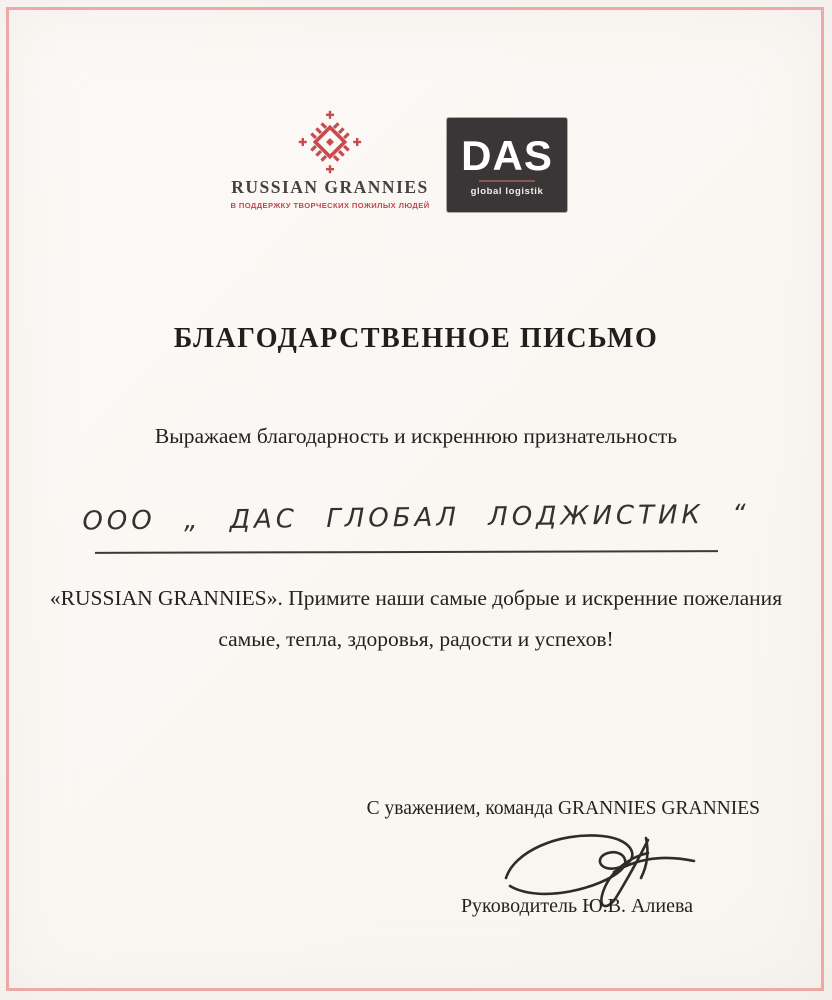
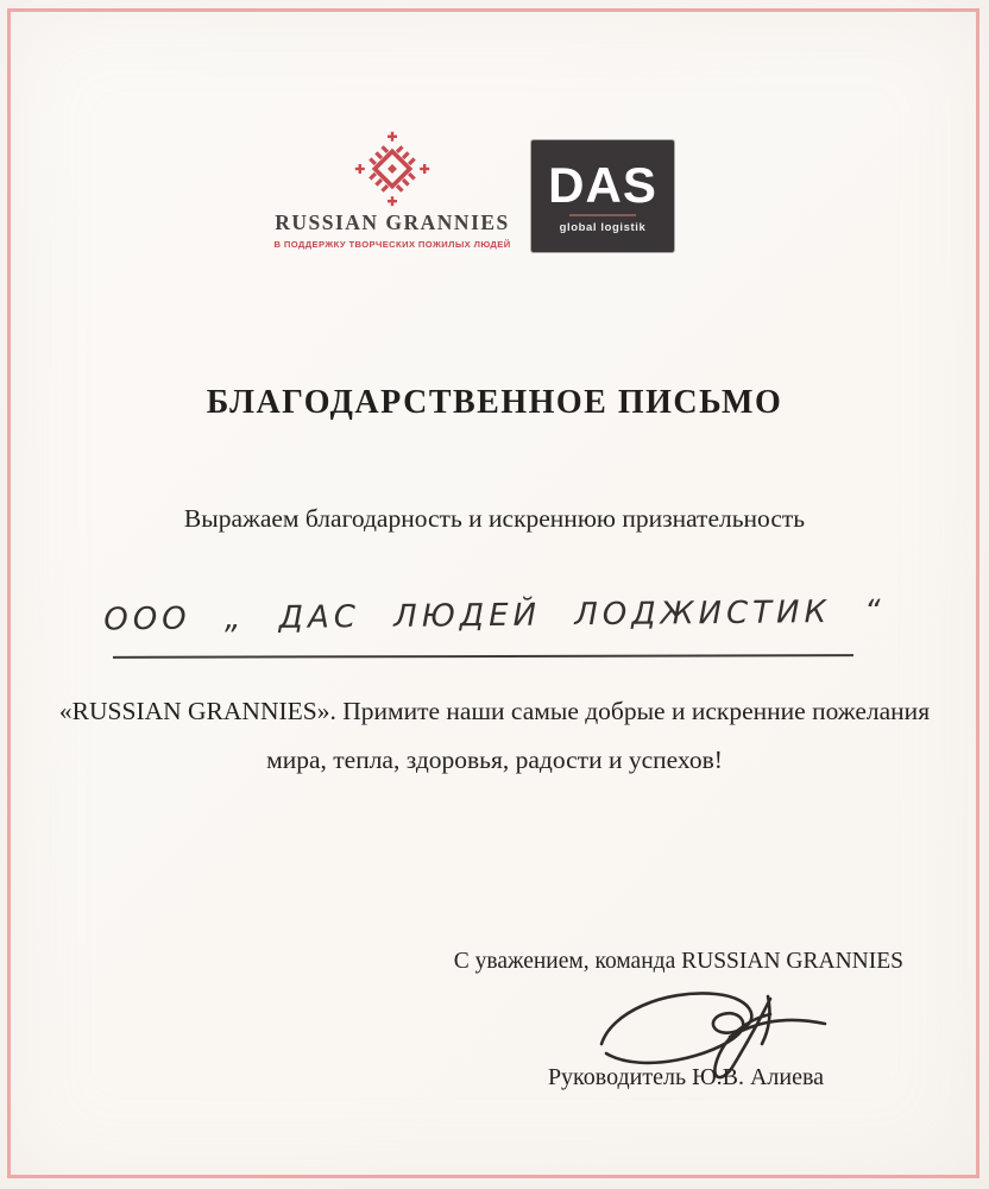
  RUSSIAN GRANNIES
  В ПОДДЕРЖКУ ТВОРЧЕСКИХ ПОЖИЛЫХ ЛЮДЕЙ
  DAS
  global logistik
  БЛАГОДАРСТВЕННОЕ ПИСЬМО
  Выражаем благодарность и искреннюю признательность
- ООО „ ДАС ГЛОБАЛ ЛОДЖИСТИК “
+ ООО „ ДАС ЛЮДЕЙ ЛОДЖИСТИК “
  «RUSSIAN GRANNIES». Примите наши самые добрые и искренние пожелания
- самые, тепла, здоровья, радости и успехов!
+ мира, тепла, здоровья, радости и успехов!
- С уважением, команда GRANNIES GRANNIES
+ С уважением, команда RUSSIAN GRANNIES
  Руководитель Ю.В. Алиева
